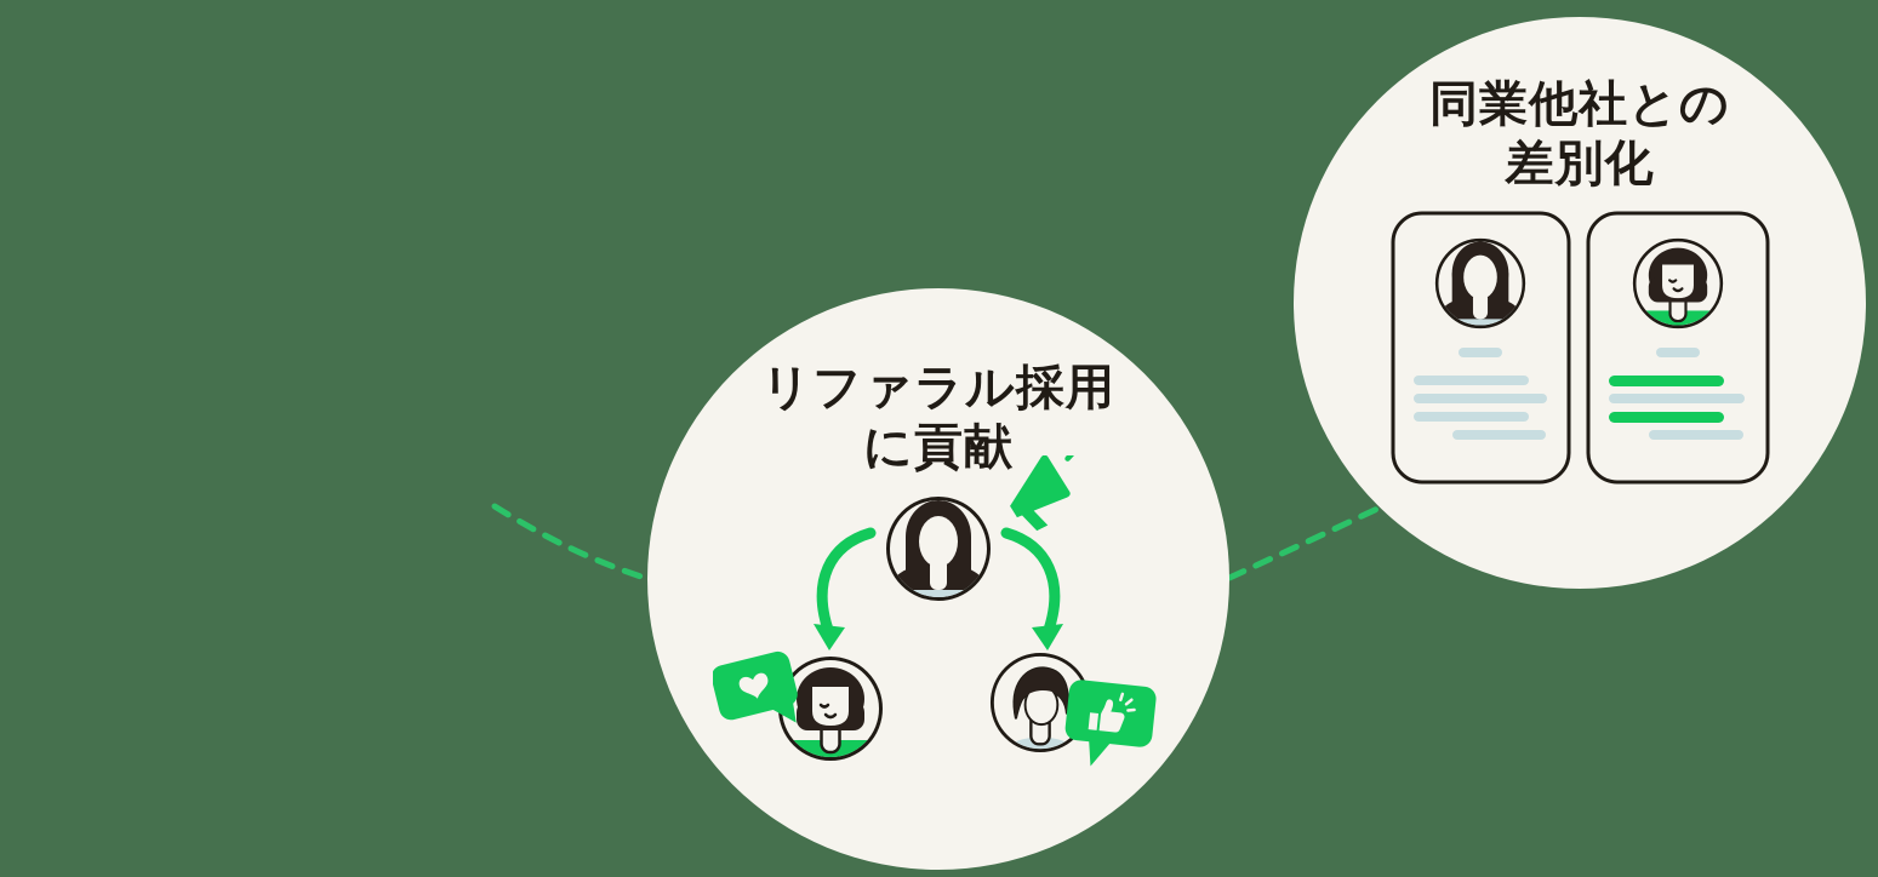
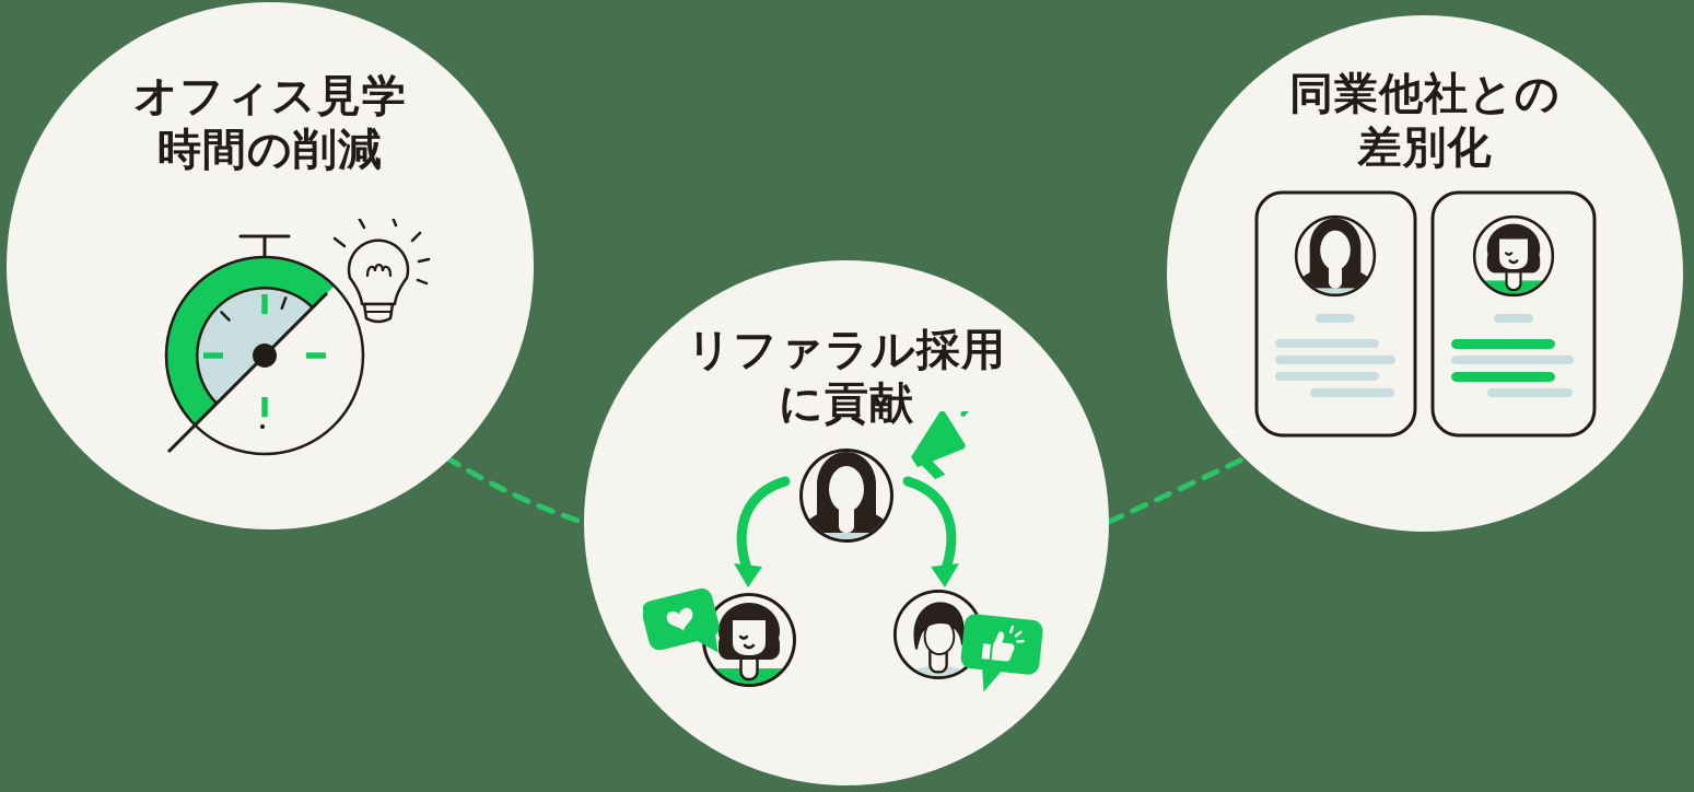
+ オフィス見学
+ 時間の削減
  リファラル採用
  に貢献
  同業他社との
  差別化
